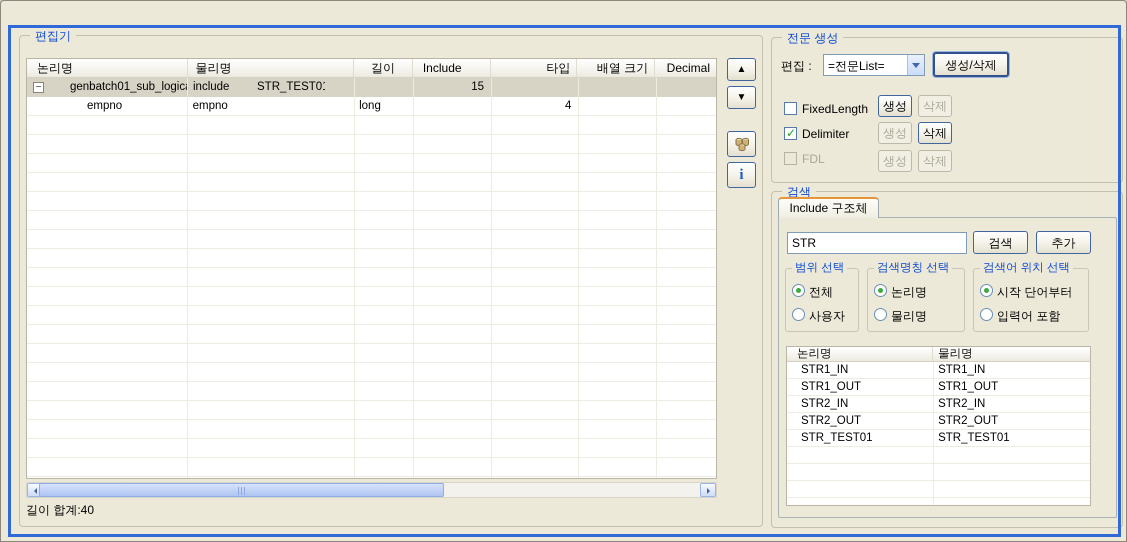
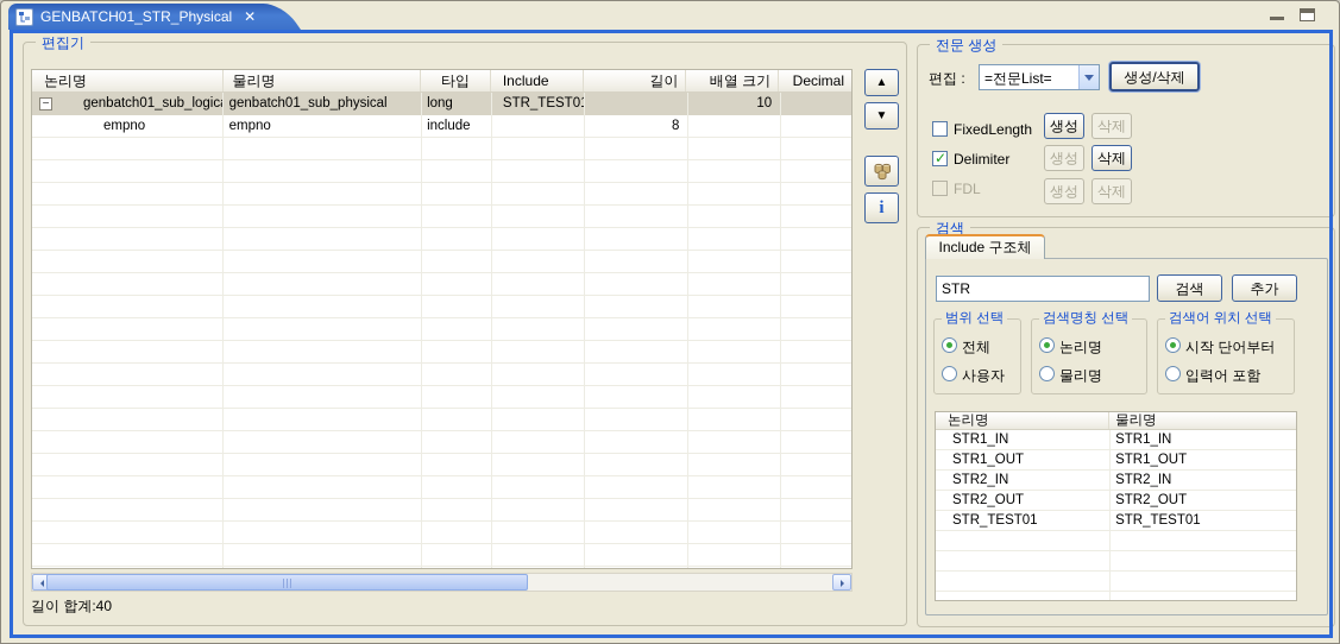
+ GENBATCH01_STR_Physical
+ ✕
  편집기
  논리명
  물리명
- 길이
+ 타입
  Include
- 타입
+ 길이
  배열 크기
  Decimal
  −
  genbatch01_sub_logic
+ genbatch01_sub_physical
- include
+ long
  STR_TEST0
- 15
+ 10
  empno
  empno
- long
+ include
- 4
+ 8
  길이 합계:40
  ▲
  ▼
  i
  전문 생성
  편집 :
  =전문List=
  생성/삭제
  FixedLength
  생성
  삭제
  Delimiter
  생성
  삭제
  FDL
  생성
  삭제
  검색
  Include 구조체
  STR
  검색
  추가
  범위 선택
  전체
  사용자
  검색명칭 선택
  논리명
  물리명
  검색어 위치 선택
  시작 단어부터
  입력어 포함
  논리명
  물리명
  STR1_IN
  STR1_IN
  STR1_OUT
  STR1_OUT
  STR2_IN
  STR2_IN
  STR2_OUT
  STR2_OUT
  STR_TEST01
  STR_TEST01
